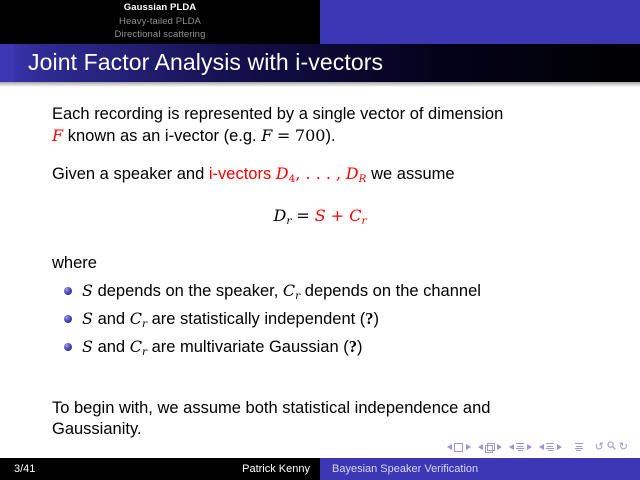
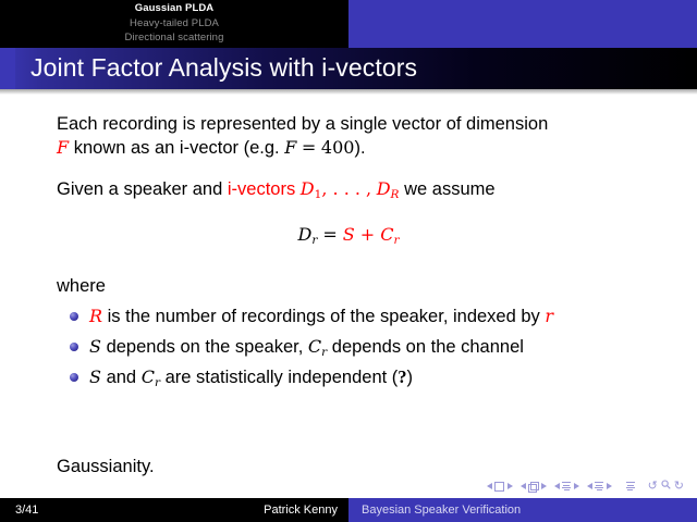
  Gaussian PLDA
  Heavy-tailed PLDA
  Directional scattering
  Joint Factor Analysis with i-vectors
  Each recording is represented by a single vector of dimension
- F known as an i-vector (e.g. F = 700).
+ F known as an i-vector (e.g. F = 400).
- Given a speaker and i-vectors D4, . . . , DR we assume
+ Given a speaker and i-vectors D1, . . . , DR we assume
  Dr = S + Cr
  where
+ R is the number of recordings of the speaker, indexed by r
  S depends on the speaker, Cr depends on the channel
  S and Cr are statistically independent (?)
- S and Cr are multivariate Gaussian (?)
- To begin with, we assume both statistical independence and
  Gaussianity.
  ↺
  ↻
  3/41
  Patrick Kenny
  Bayesian Speaker Verification
